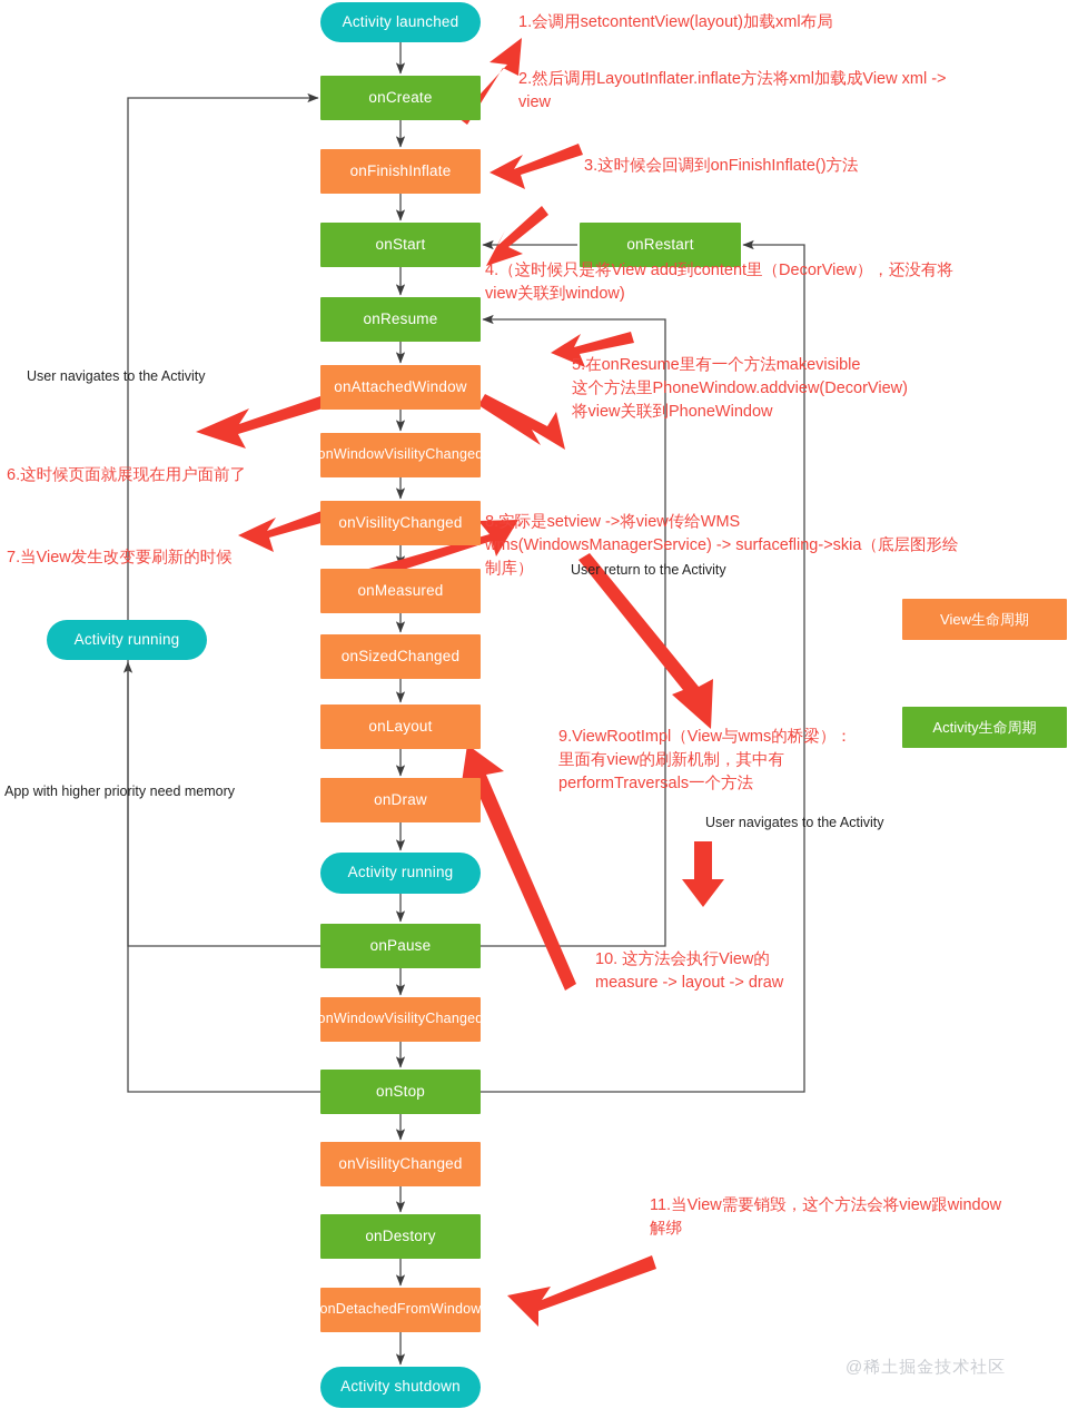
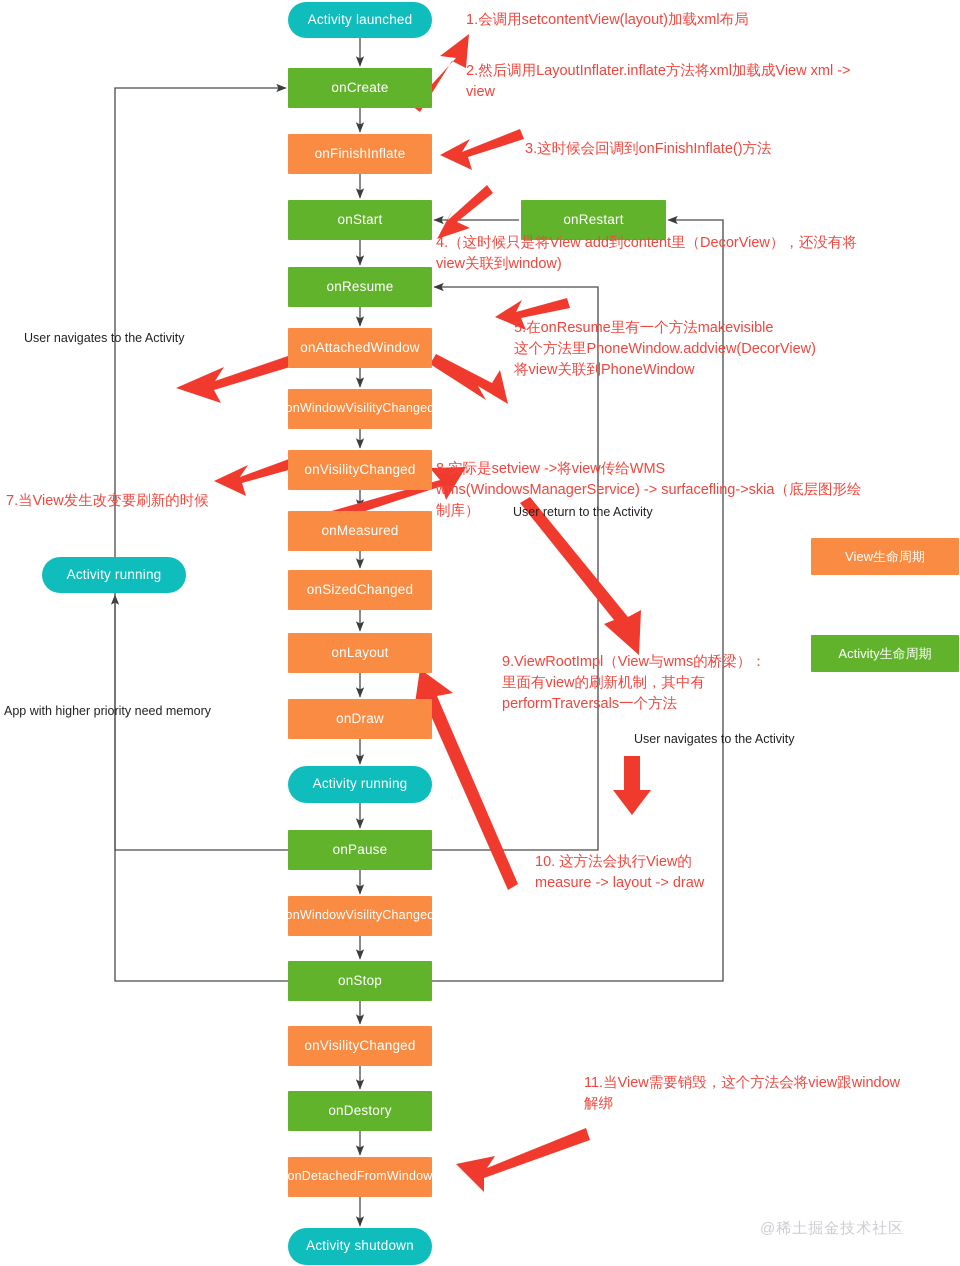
  Activity launched
  onCreate
  onFinishInflate
  onStart
  onRestart
  onResume
  onAttachedWindow
  onWindowVisilityChanged
  onVisilityChanged
  onMeasured
  onSizedChanged
  onLayout
  onDraw
  Activity running
  onPause
  onWindowVisilityChanged
  onStop
  onVisilityChanged
  onDestory
  onDetachedFromWindow
  Activity shutdown
  Activity running
  User navigates to the Activity
  App with higher priority need memory
  User return to the Activity
  User navigates to the Activity
  1.会调用setcontentView(layout)加载xml布局
  2.然后调用LayoutInflater.inflate方法将xml加载成View xml ->
  view
  3.这时候会回调到onFinishInflate()方法
  4.（这时候只是将View add到content里（DecorView），还没有将
  view关联到window)
  5.在onResume里有一个方法makevisible
  这个方法里PhoneWindow.addview(DecorView)
  将view关联到PhoneWindow
- 6.这时候页面就展现在用户面前了
  7.当View发生改变要刷新的时候
  8.实际是setview ->将view传给WMS
  wms(WindowsManagerService) -> surfacefling->skia（底层图形绘
  制库）
  9.ViewRootImpl（View与wms的桥梁）：
  里面有view的刷新机制，其中有
  performTraversals一个方法
  10. 这方法会执行View的
  measure -> layout -> draw
  11.当View需要销毁，这个方法会将view跟window
  解绑
  View生命周期
  Activity生命周期
  @稀土掘金技术社区
